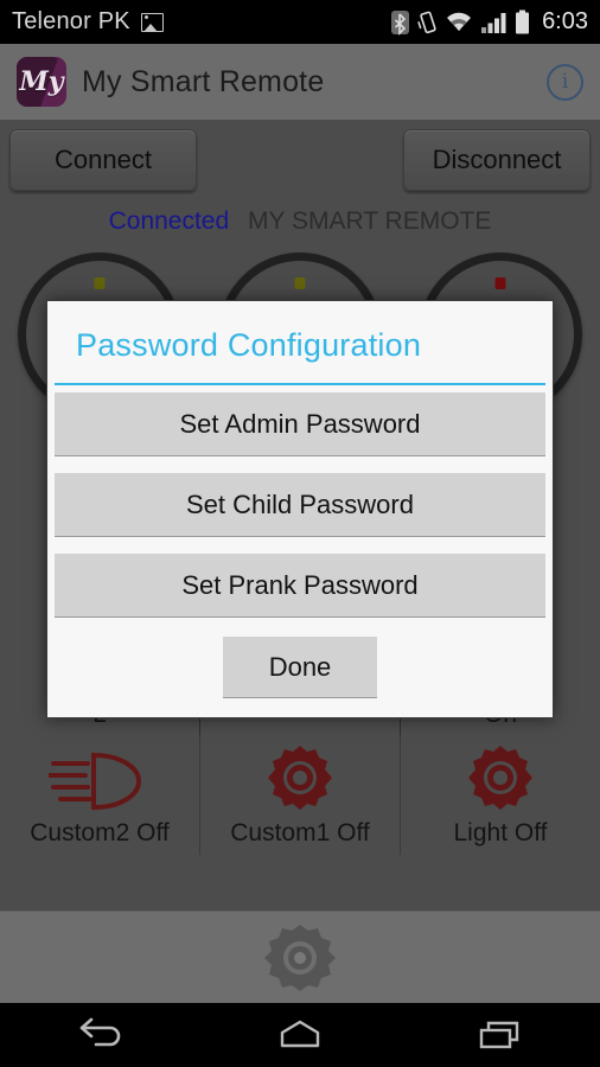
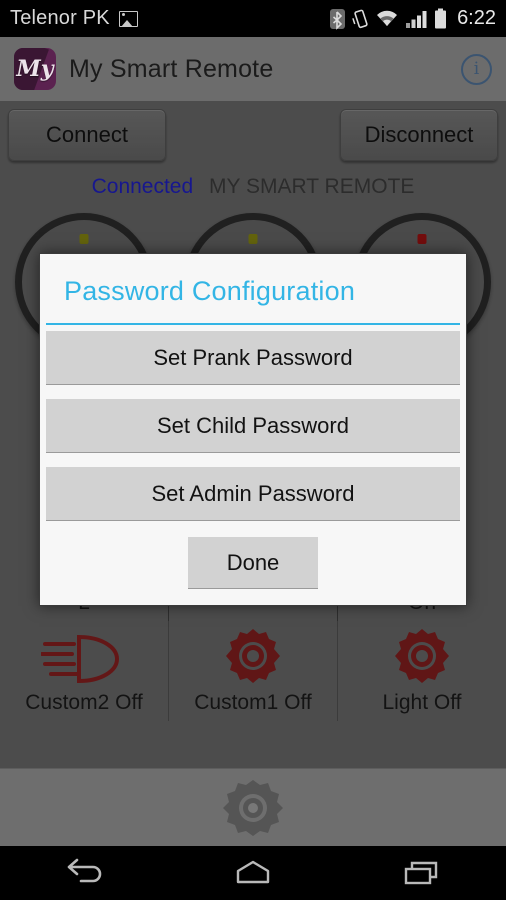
  Telenor PK
- 6:03
+ 6:22
  My
  My Smart Remote
  i
  Connect
  Disconnect
  Connected MY SMART REMOTE
  Custom2 Off
  Custom1 Off
  Light Off
  Password Configuration
- Set Admin Password
+ Set Prank Password
  Set Child Password
- Set Prank Password
+ Set Admin Password
  Done
